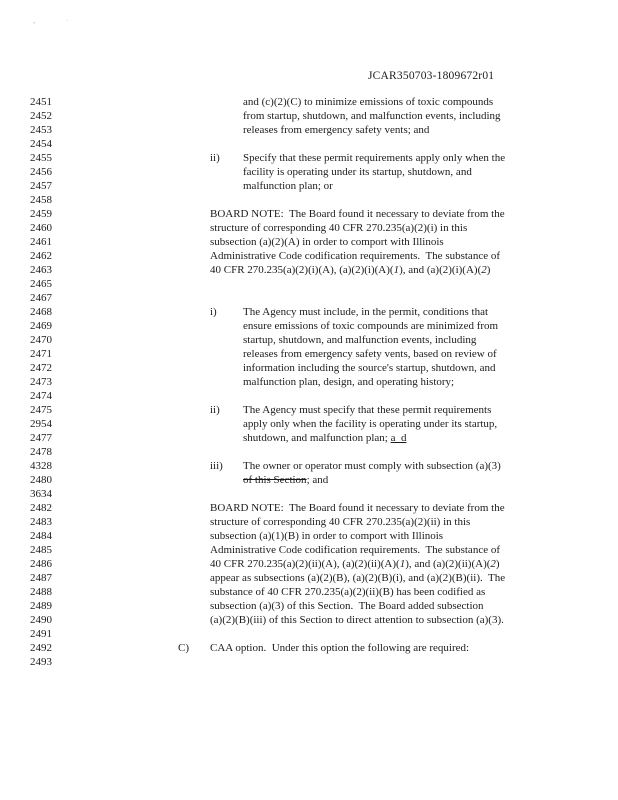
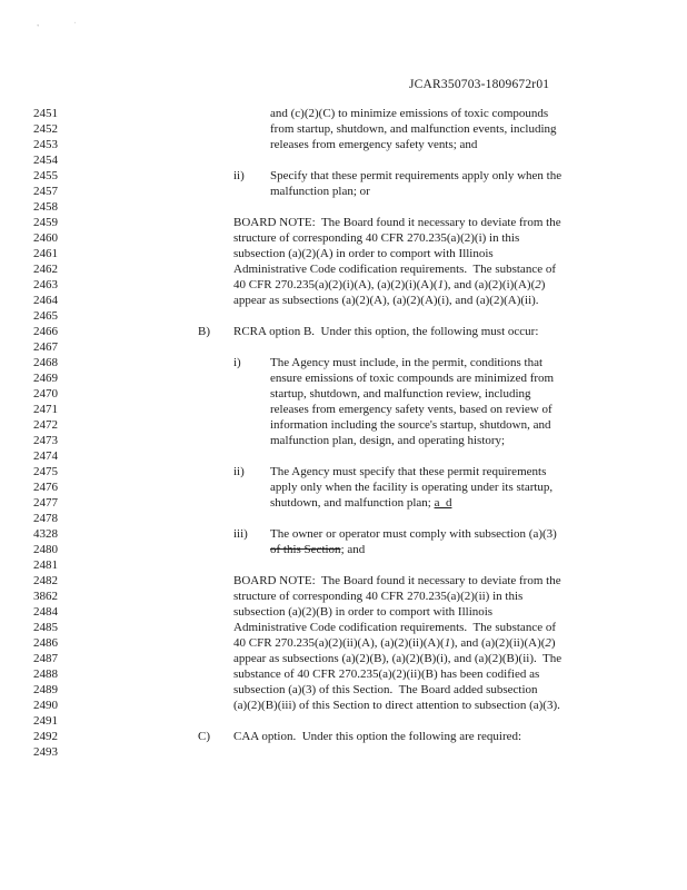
  ʽ
  ˈ
  JCAR350703-1809672r01
  2451
  and (c)(2)(C) to minimize emissions of toxic compounds
  2452
  from startup, shutdown, and malfunction events, including
  2453
  releases from emergency safety vents; and
  2454
  2455
  ii)
  Specify that these permit requirements apply only when the
- 2456
- facility is operating under its startup, shutdown, and
  2457
  malfunction plan; or
  2458
  2459
  BOARD NOTE: The Board found it necessary to deviate from the
  2460
  structure of corresponding 40 CFR 270.235(a)(2)(i) in this
  2461
  subsection (a)(2)(A) in order to comport with Illinois
  2462
  Administrative Code codification requirements. The substance of
  2463
  40 CFR 270.235(a)(2)(i)(A), (a)(2)(i)(A)(1), and (a)(2)(i)(A)(2)
+ 2464
+ appear as subsections (a)(2)(A), (a)(2)(A)(i), and (a)(2)(A)(ii).
  2465
+ 2466
+ B)
+ RCRA option B. Under this option, the following must occur:
  2467
  2468
  i)
  The Agency must include, in the permit, conditions that
  2469
  ensure emissions of toxic compounds are minimized from
  2470
- startup, shutdown, and malfunction events, including
+ startup, shutdown, and malfunction review, including
  2471
  releases from emergency safety vents, based on review of
  2472
  information including the source's startup, shutdown, and
  2473
  malfunction plan, design, and operating history;
  2474
  2475
  ii)
  The Agency must specify that these permit requirements
- 2954
+ 2476
  apply only when the facility is operating under its startup,
  2477
  shutdown, and malfunction plan; a d
  2478
  4328
  iii)
  The owner or operator must comply with subsection (a)(3)
  2480
  of this Section; and
- 3634
+ 2481
  2482
  BOARD NOTE: The Board found it necessary to deviate from the
- 2483
+ 3862
  structure of corresponding 40 CFR 270.235(a)(2)(ii) in this
  2484
- subsection (a)(1)(B) in order to comport with Illinois
+ subsection (a)(2)(B) in order to comport with Illinois
  2485
  Administrative Code codification requirements. The substance of
  2486
  40 CFR 270.235(a)(2)(ii)(A), (a)(2)(ii)(A)(1), and (a)(2)(ii)(A)(2)
  2487
  appear as subsections (a)(2)(B), (a)(2)(B)(i), and (a)(2)(B)(ii). The
  2488
  substance of 40 CFR 270.235(a)(2)(ii)(B) has been codified as
  2489
  subsection (a)(3) of this Section. The Board added subsection
  2490
  (a)(2)(B)(iii) of this Section to direct attention to subsection (a)(3).
  2491
  2492
  C)
  CAA option. Under this option the following are required:
  2493
